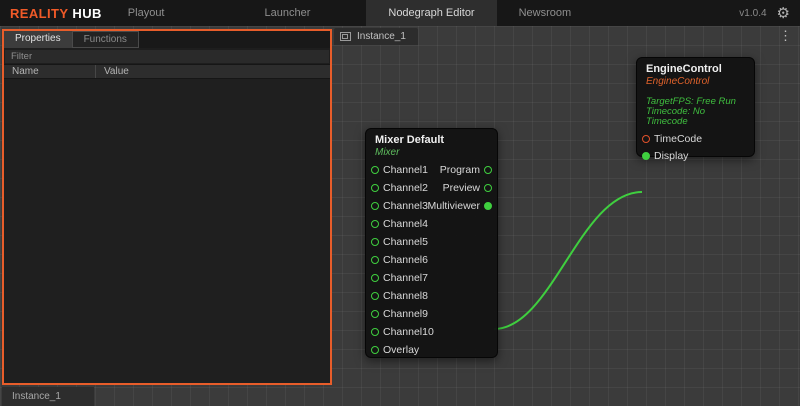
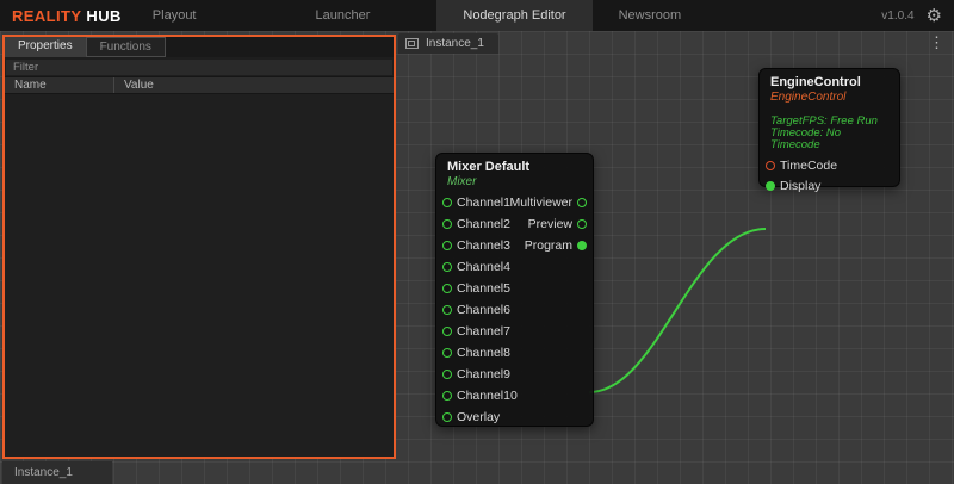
  Instance_1
  ⋮
  Mixer Default
  Mixer
  Channel1
  Channel2
  Channel3
  Channel4
  Channel5
  Channel6
  Channel7
  Channel8
  Channel9
  Channel10
  Overlay
- Program
+ Multiviewer
  Preview
- Multiviewer
+ Program
  EngineControl
  EngineControl
  TargetFPS: Free Run
  Timecode: No Timecode
  TimeCode
  Display
  Properties
  Functions
  Filter
  Name
  Value
  Instance_1
  REALITY HUB
  Playout
  Launcher
  Nodegraph Editor
  Newsroom
  v1.0.4
  ⚙
